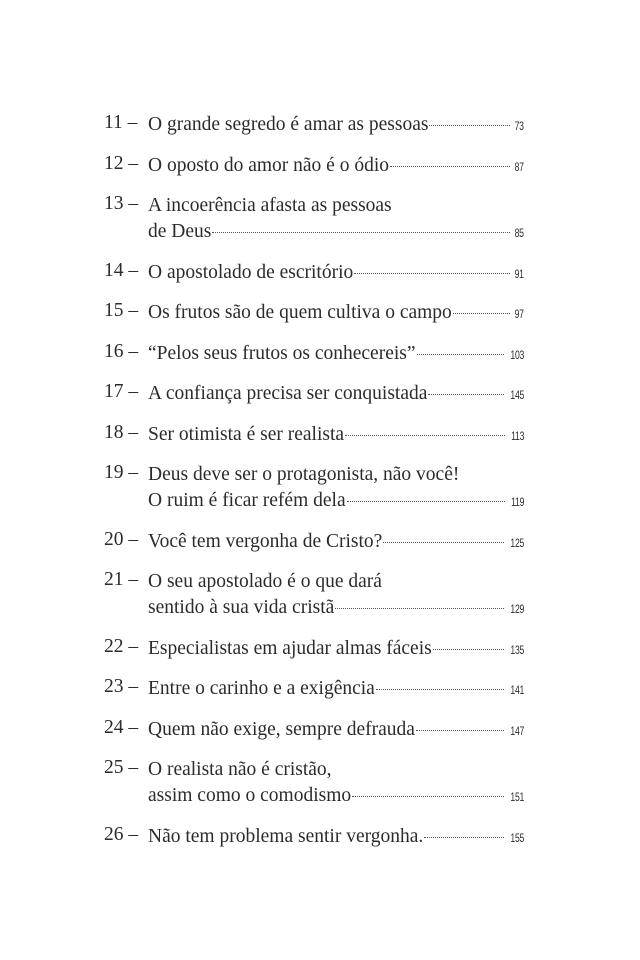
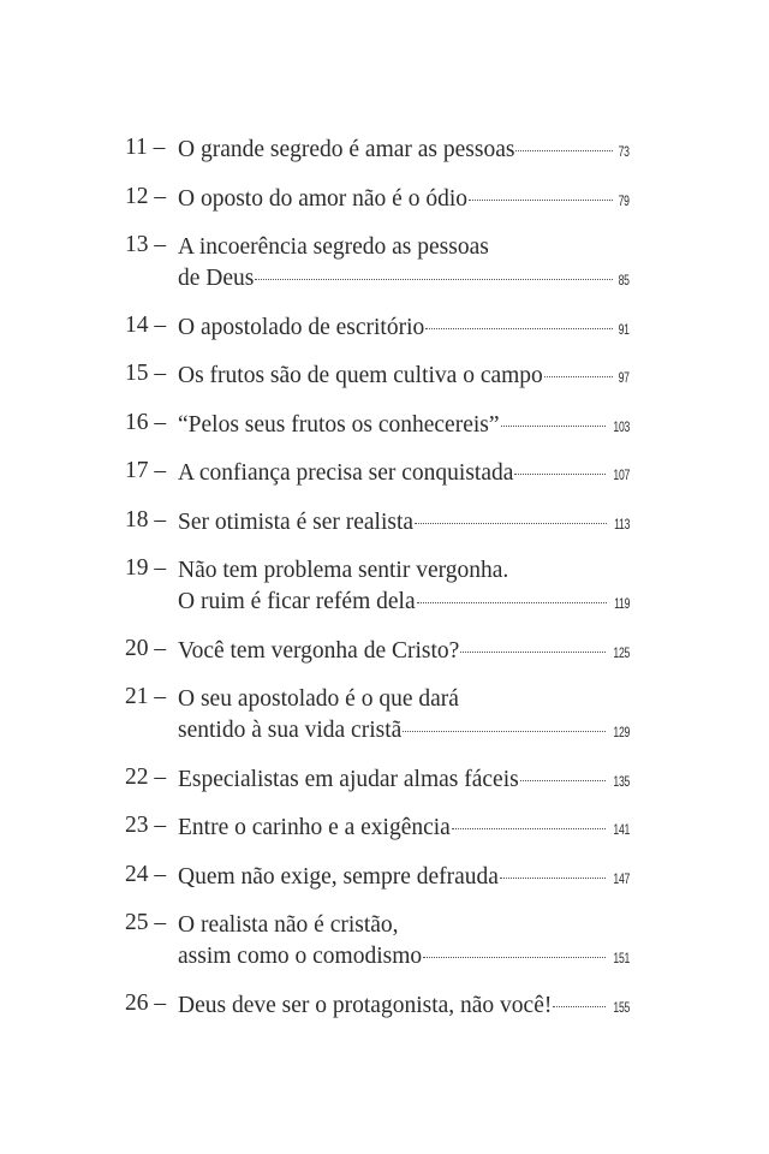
  11 –
  O grande segredo é amar as pessoas
  73
  12 –
  O oposto do amor não é o ódio
- 87
+ 79
  13 –
- A incoerência afasta as pessoas
+ A incoerência segredo as pessoas
  de Deus
  85
  14 –
  O apostolado de escritório
  91
  15 –
  Os frutos são de quem cultiva o campo
  97
  16 –
  “Pelos seus frutos os conhecereis”
  103
  17 –
  A confiança precisa ser conquistada
- 145
+ 107
  18 –
  Ser otimista é ser realista
  113
  19 –
- Deus deve ser o protagonista, não você!
+ Não tem problema sentir vergonha.
  O ruim é ficar refém dela
  119
  20 –
  Você tem vergonha de Cristo?
  125
  21 –
  O seu apostolado é o que dará
  sentido à sua vida cristã
  129
  22 –
  Especialistas em ajudar almas fáceis
  135
  23 –
  Entre o carinho e a exigência
  141
  24 –
  Quem não exige, sempre defrauda
  147
  25 –
  O realista não é cristão,
  assim como o comodismo
  151
  26 –
- Não tem problema sentir vergonha.
+ Deus deve ser o protagonista, não você!
  155
